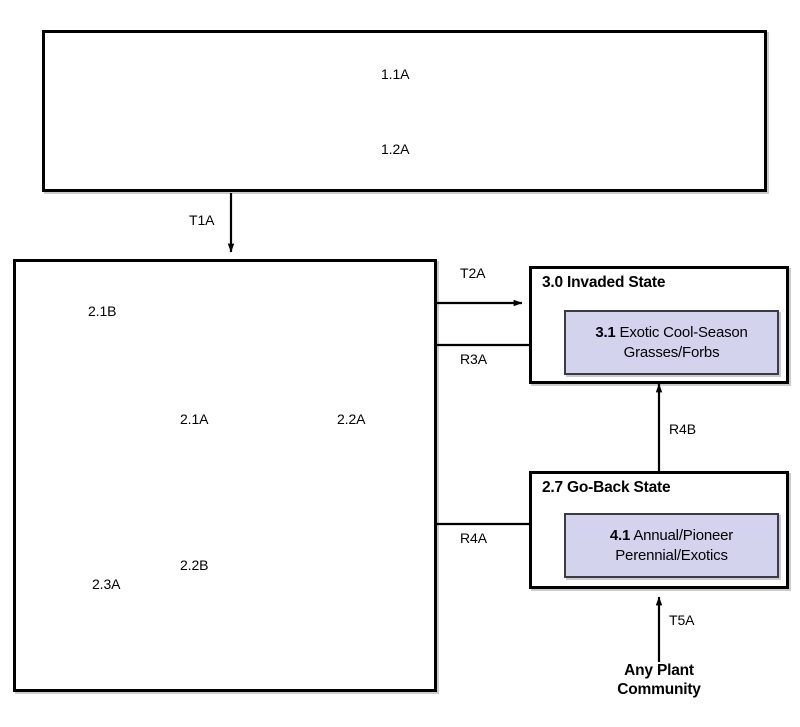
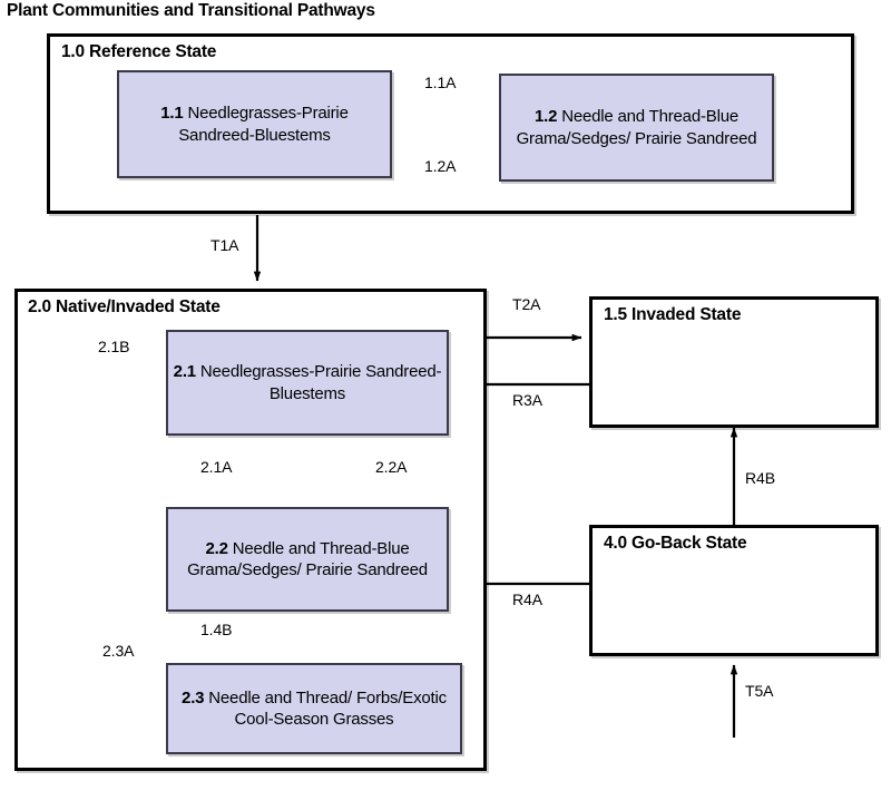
+ Plant Communities and Transitional Pathways
+ 1.0 Reference State
+ 1.1 Needlegrasses-Prairie Sandreed-Bluestems
+ 1.2 Needle and Thread-Blue Grama/Sedges/ Prairie Sandreed
+ 2.0 Native/Invaded State
+ 2.1 Needlegrasses-Prairie Sandreed-Bluestems
+ 2.2 Needle and Thread-Blue Grama/Sedges/ Prairie Sandreed
+ 2.3 Needle and Thread/ Forbs/Exotic Cool-Season Grasses
- 3.0 Invaded State
+ 1.5 Invaded State
- 3.1 Exotic Cool-Season Grasses/Forbs
- 2.7 Go-Back State
+ 4.0 Go-Back State
- 4.1 Annual/Pioneer Perennial/Exotics
- Any Plant Community
  1.1A
  1.2A
  T1A
  2.1B
  2.1A
  2.2A
- 2.2B
+ 1.4B
  2.3A
  T2A
  R3A
  R4A
  R4B
  T5A
